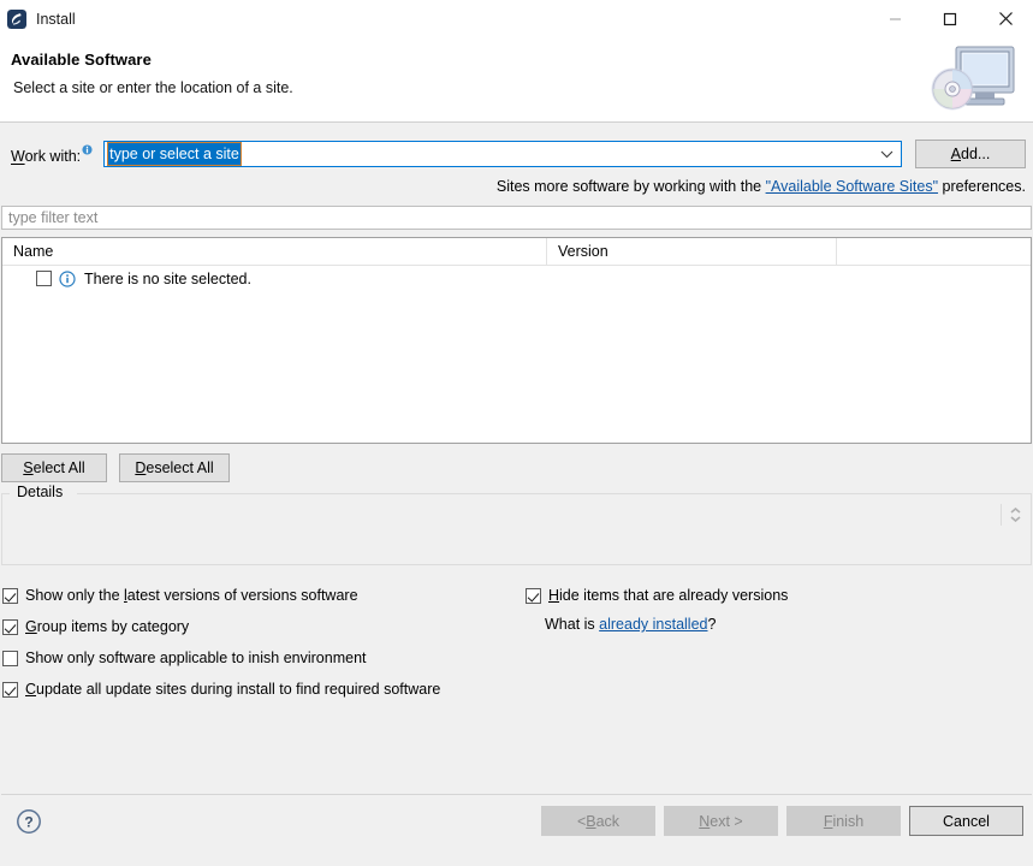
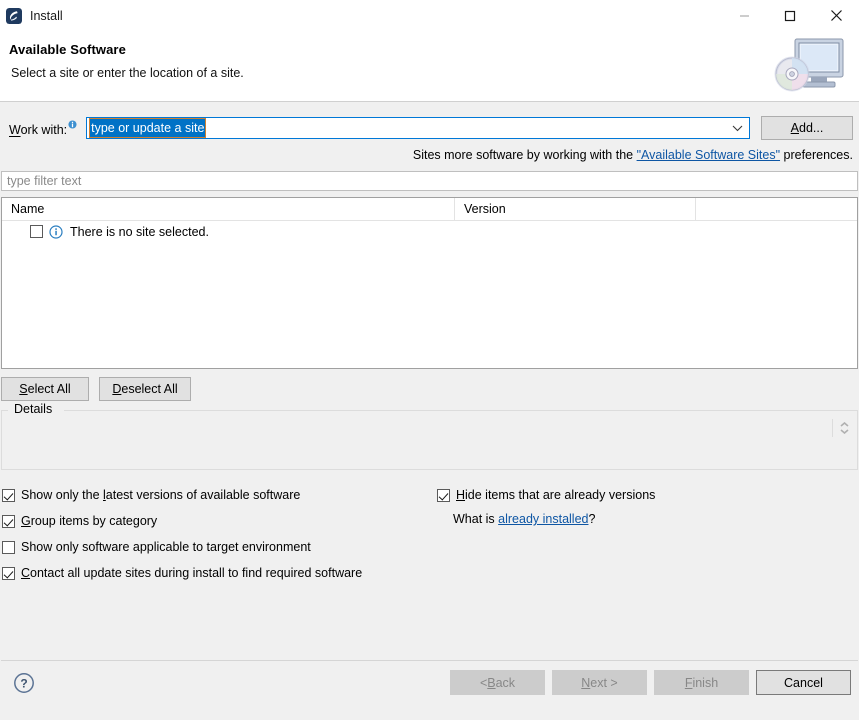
  Install
  Available Software
  Select a site or enter the location of a site.
  Work with:
- type or select a site
+ type or update a site
  A
  dd...
  Sites more software by working with the "Available Software Sites" preferences.
  type filter text
  Name
  Version
  There is no site selected.
  S
  elect All
  D
  eselect All
  Details
- Show only the latest versions of versions software
+ Show only the latest versions of available software
  Group items by category
- Show only software applicable to inish environment
+ Show only software applicable to target environment
- Cupdate all update sites during install to find required software
+ Contact all update sites during install to find required software
  Hide items that are already versions
  What is already installed?
  ?
  <
  B
  ack
  N
  ext >
  F
  inish
  Cancel
